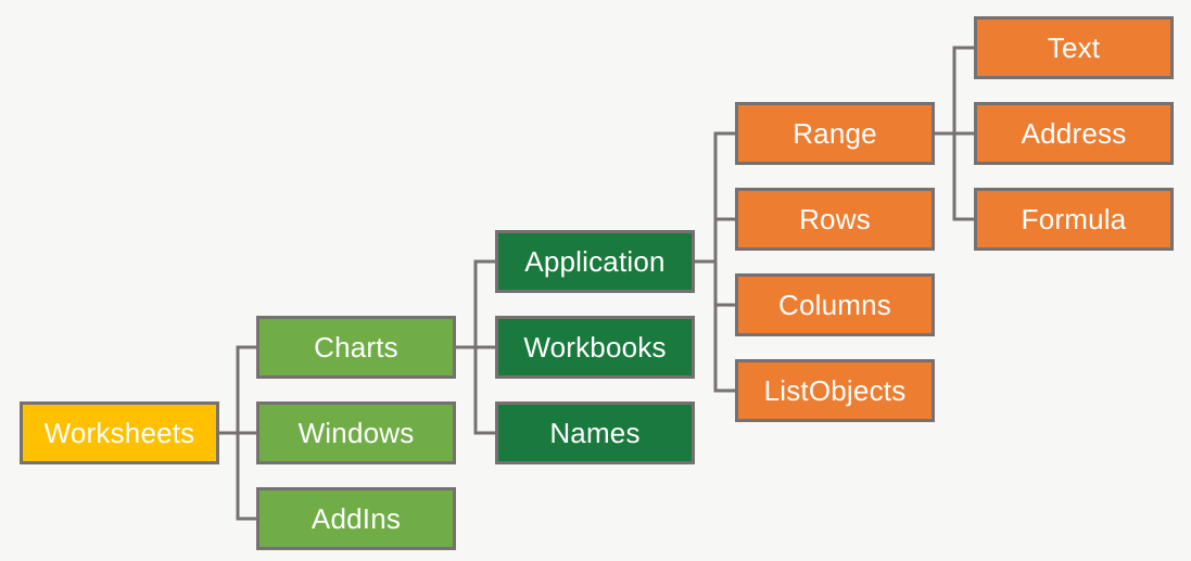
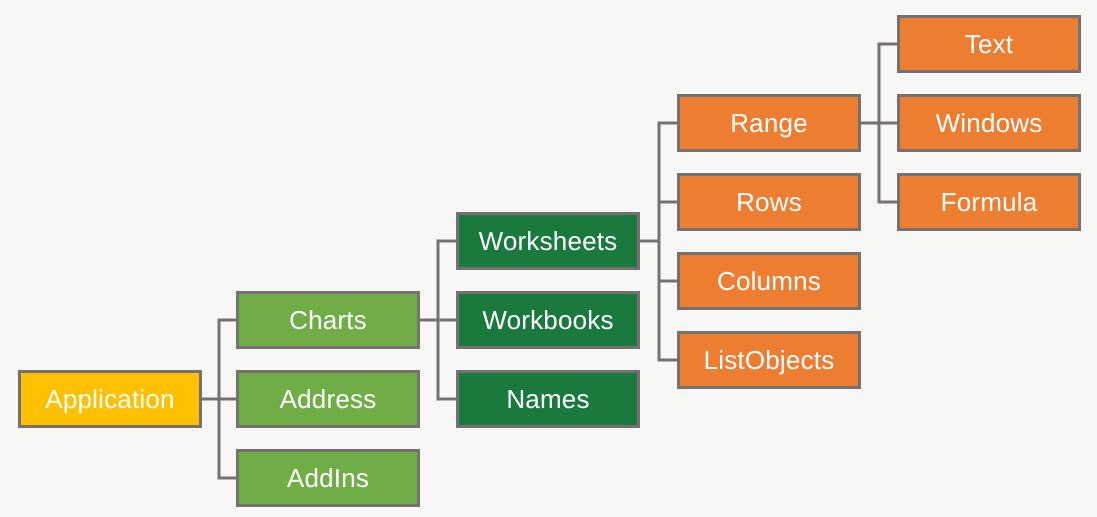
- Worksheets
+ Application
  Charts
- Windows
+ Address
  AddIns
- Application
+ Worksheets
  Workbooks
  Names
  Range
  Rows
  Columns
  ListObjects
  Text
- Address
+ Windows
  Formula
